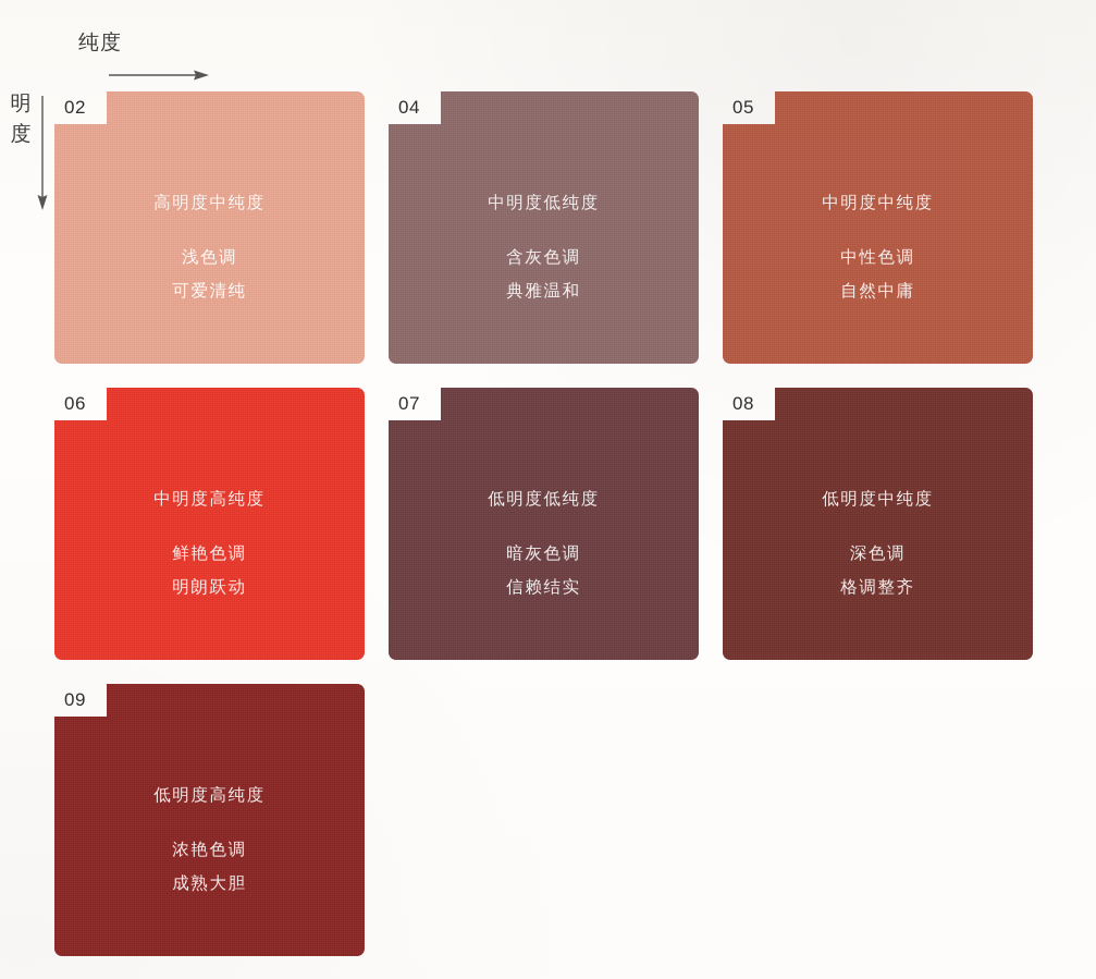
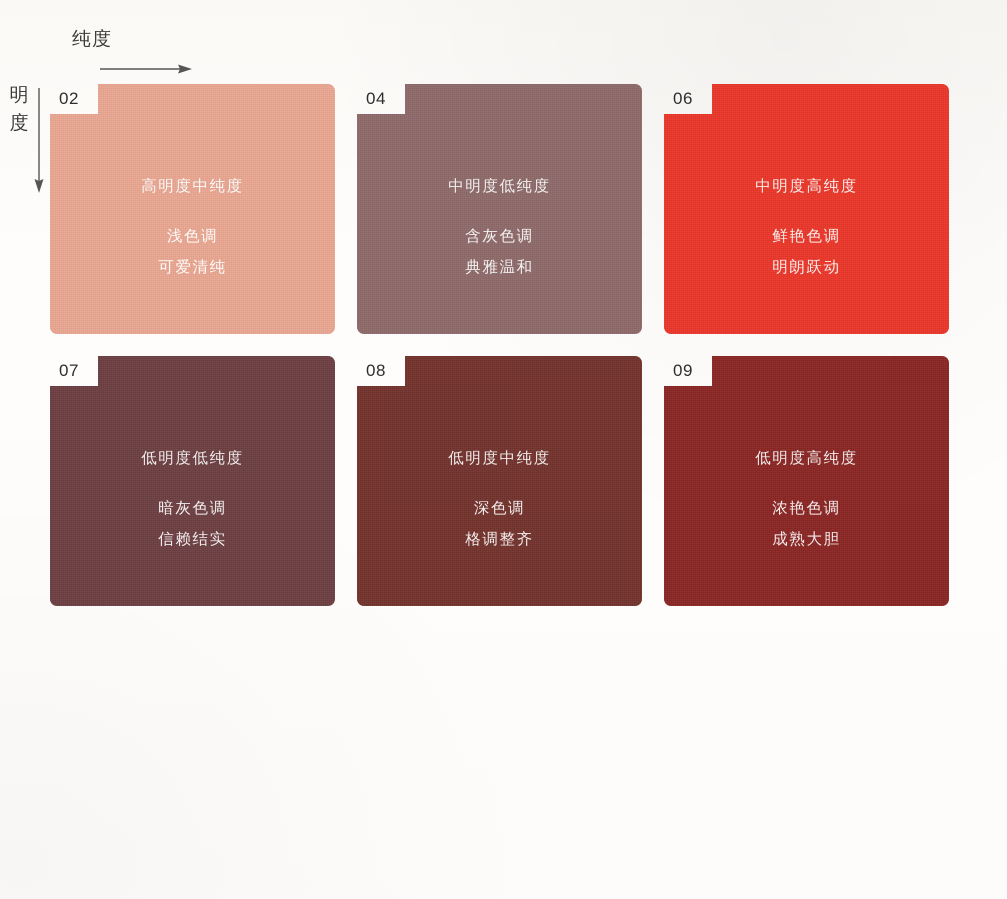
  纯度
  明
  度
  02
  高明度中纯度
  浅色调
  可爱清纯
  04
  中明度低纯度
  含灰色调
  典雅温和
- 05
- 中明度中纯度
- 中性色调
- 自然中庸
  06
  中明度高纯度
  鲜艳色调
  明朗跃动
  07
  低明度低纯度
  暗灰色调
  信赖结实
  08
  低明度中纯度
  深色调
  格调整齐
  09
  低明度高纯度
  浓艳色调
  成熟大胆
